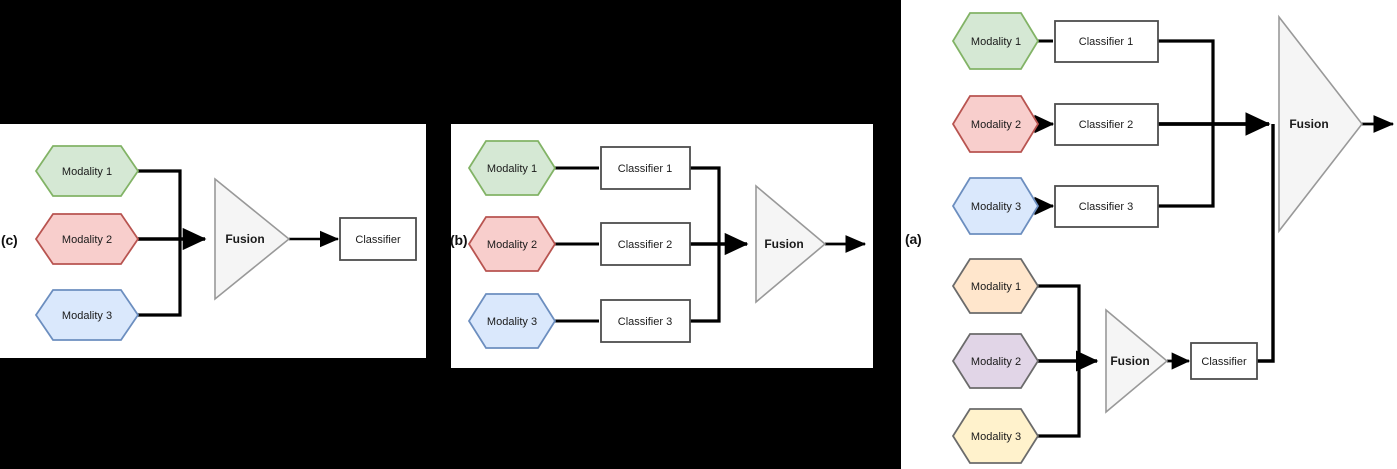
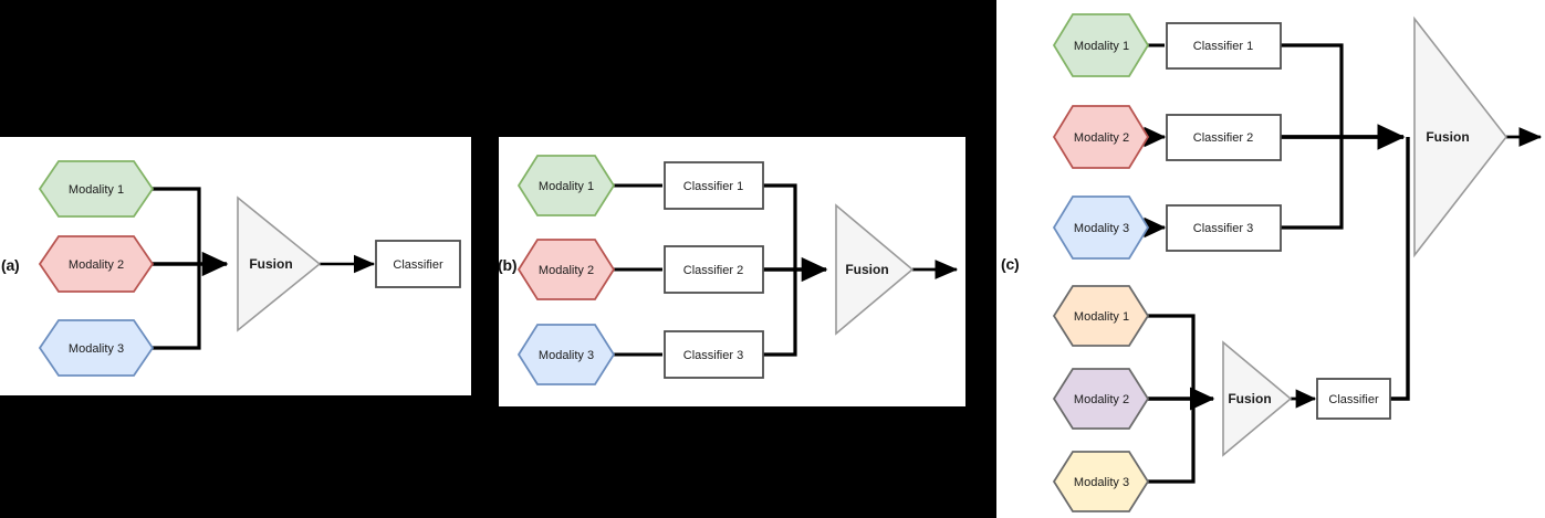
  Fusion
  Classifier
  Modality 1
  Modality 2
  Modality 3
- (c)
+ (a)
  Fusion
  Classifier 1
  Classifier 2
  Classifier 3
  Modality 1
  Modality 2
  Modality 3
  (b)
  Fusion
  Classifier 1
  Classifier 2
  Classifier 3
  Modality 1
  Modality 2
  Modality 3
  Fusion
  Classifier
  Modality 1
  Modality 2
  Modality 3
- (a)
+ (c)
